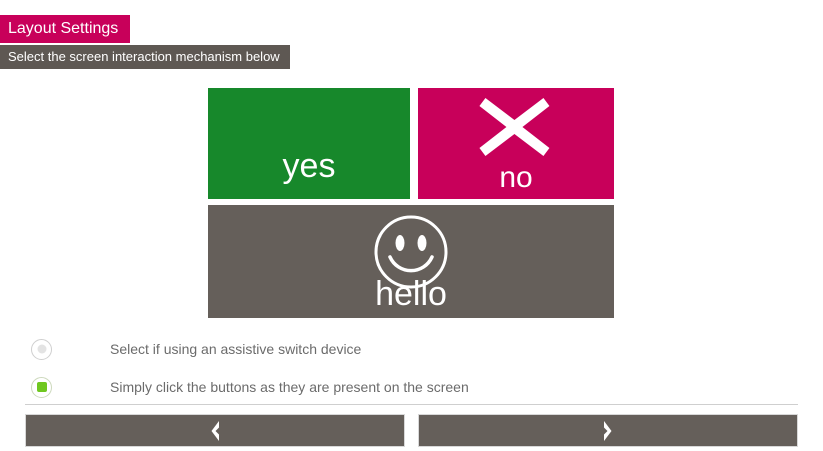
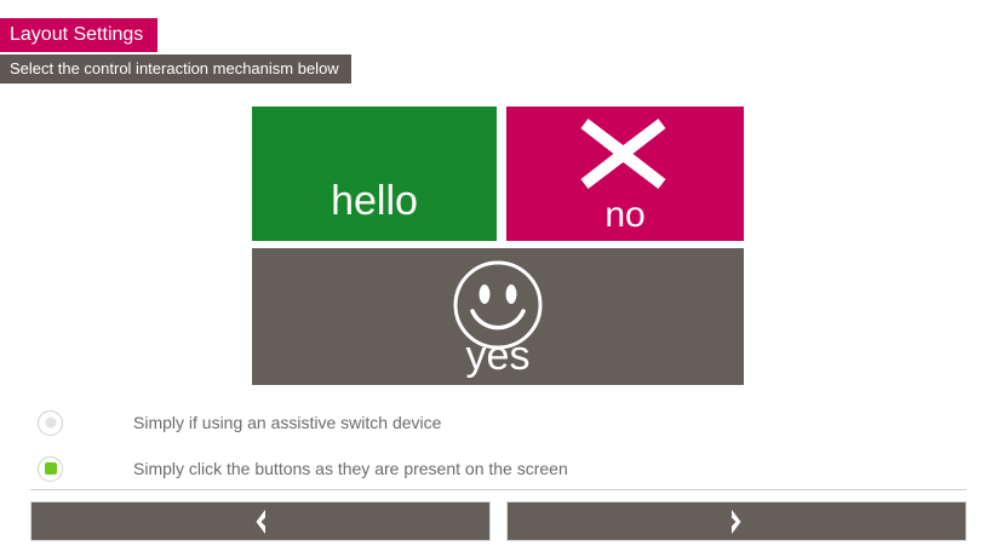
  Layout Settings
- Select the screen interaction mechanism below
+ Select the control interaction mechanism below
- yes
+ hello
  no
- hello
+ yes
- Select if using an assistive switch device
+ Simply if using an assistive switch device
  Simply click the buttons as they are present on the screen
